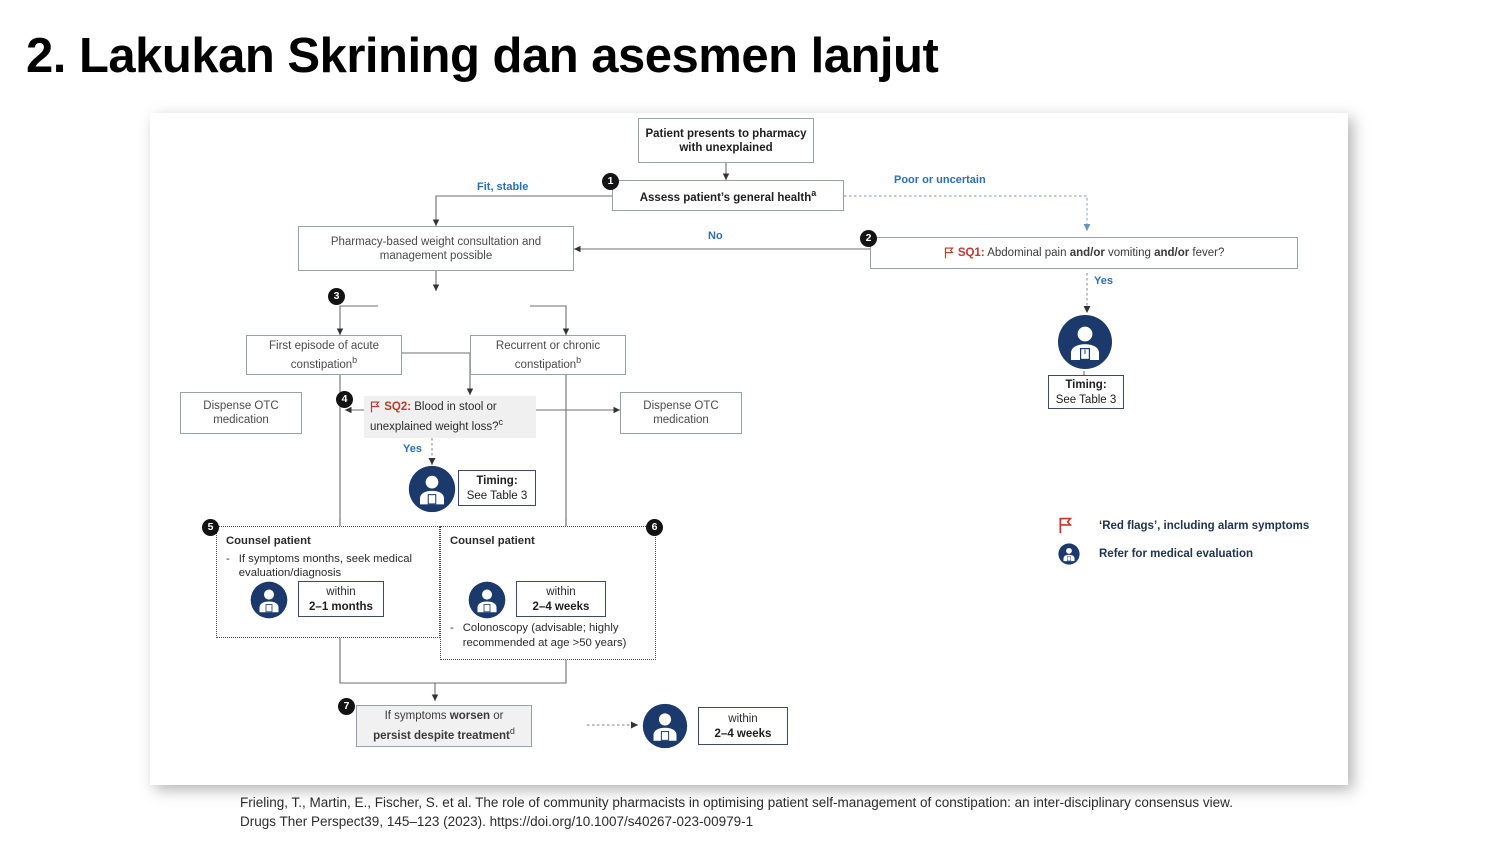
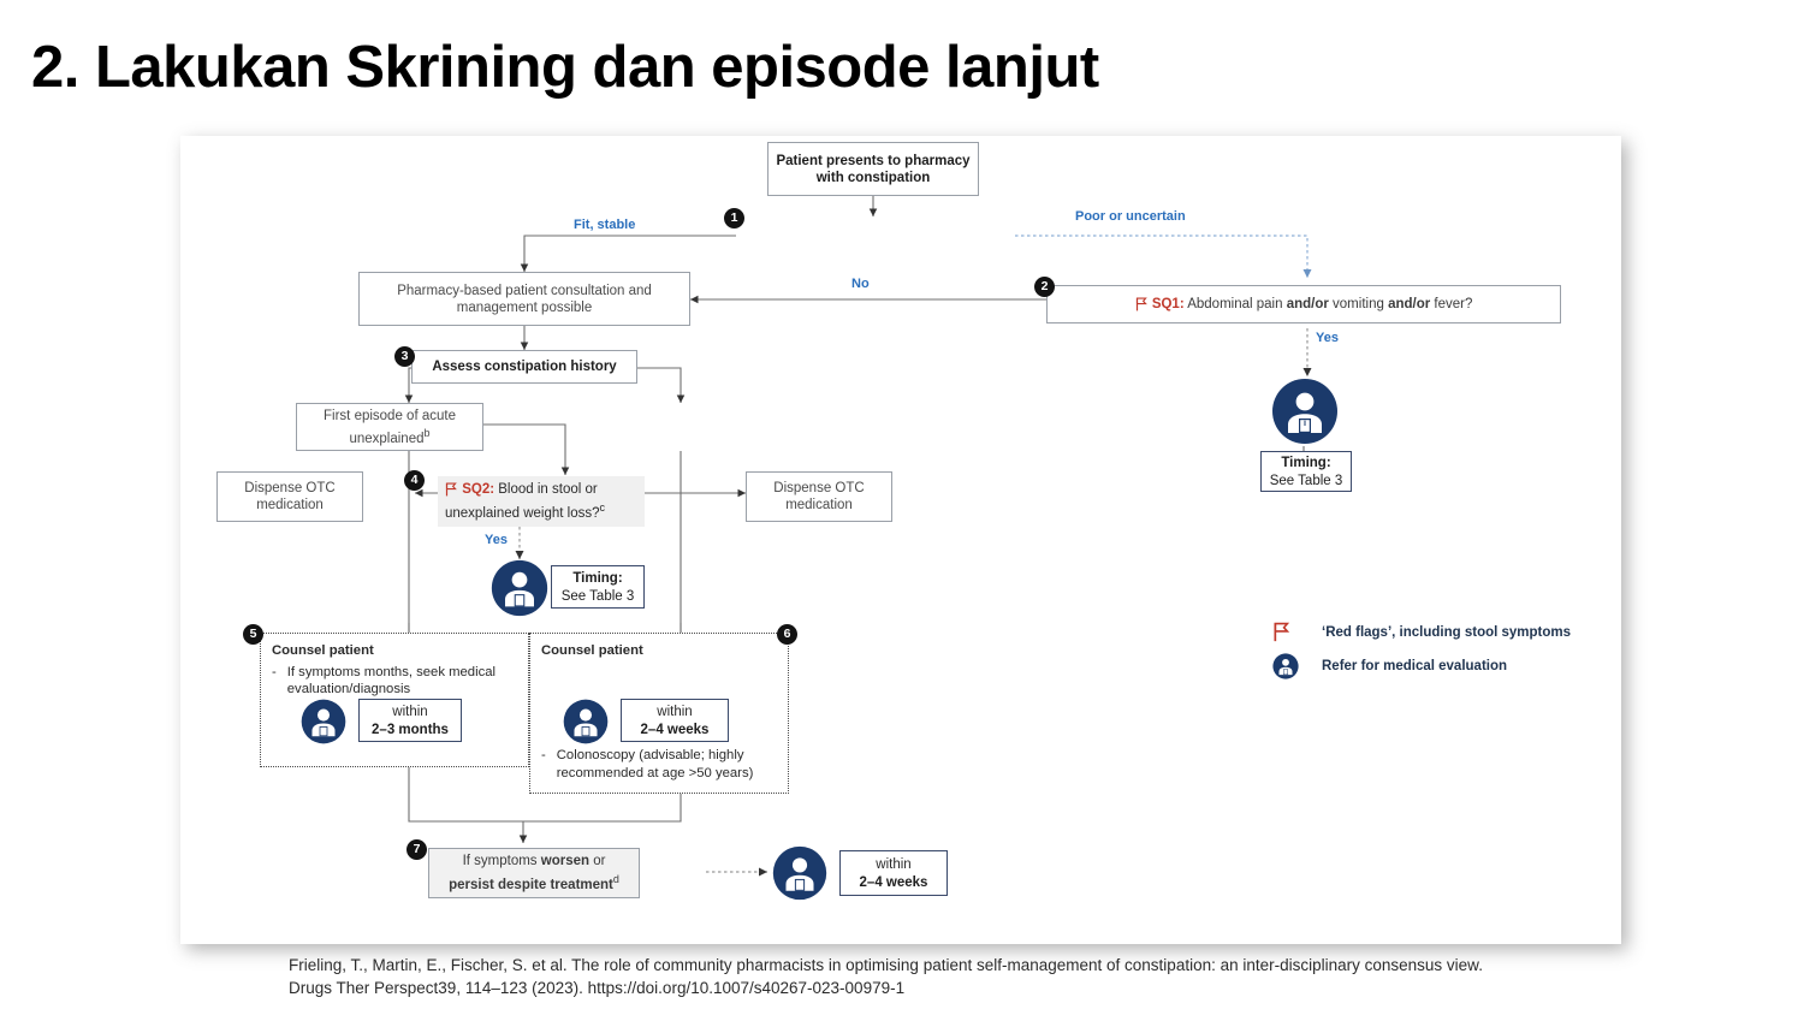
- 2. Lakukan Skrining dan asesmen lanjut
+ 2. Lakukan Skrining dan episode lanjut
- Patient presents to pharmacy with unexplained
+ Patient presents to pharmacy with constipation
  1
- Assess patient’s general healtha
  Fit, stable
  Poor or uncertain
  No
- Pharmacy-based weight consultation and management possible
+ Pharmacy-based patient consultation and management possible
  2
  SQ1: Abdominal pain and/or vomiting and/or fever?
  Yes
  Timing:
  See Table 3
  3
+ Assess constipation history
- First episode of acute constipationb
+ First episode of acute unexplainedb
- Recurrent or chronic constipationb
  4
  SQ2: Blood in stool or
  unexplained weight loss?c
  Dispense OTC medication
  Dispense OTC medication
  Yes
  Timing:
  See Table 3
  5
  Counsel patient
  -
  If symptoms months, seek medical evaluation/diagnosis
  within
- 2–1 months
+ 2–3 months
  6
  Counsel patient
  within
  2–4 weeks
  -
  Colonoscopy (advisable; highly recommended at age >50 years)
  7
  If symptoms worsen or
  persist despite treatmentd
  within
  2–4 weeks
- ‘Red flags’, including alarm symptoms
+ ‘Red flags’, including stool symptoms
  Refer for medical evaluation
- Frieling, T., Martin, E., Fischer, S. et al. The role of community pharmacists in optimising patient self-management of constipation: an inter-disciplinary consensus view. Drugs Ther Perspect39, 145–123 (2023). https://doi.org/10.1007/s40267-023-00979-1
+ Frieling, T., Martin, E., Fischer, S. et al. The role of community pharmacists in optimising patient self-management of constipation: an inter-disciplinary consensus view. Drugs Ther Perspect39, 114–123 (2023). https://doi.org/10.1007/s40267-023-00979-1
